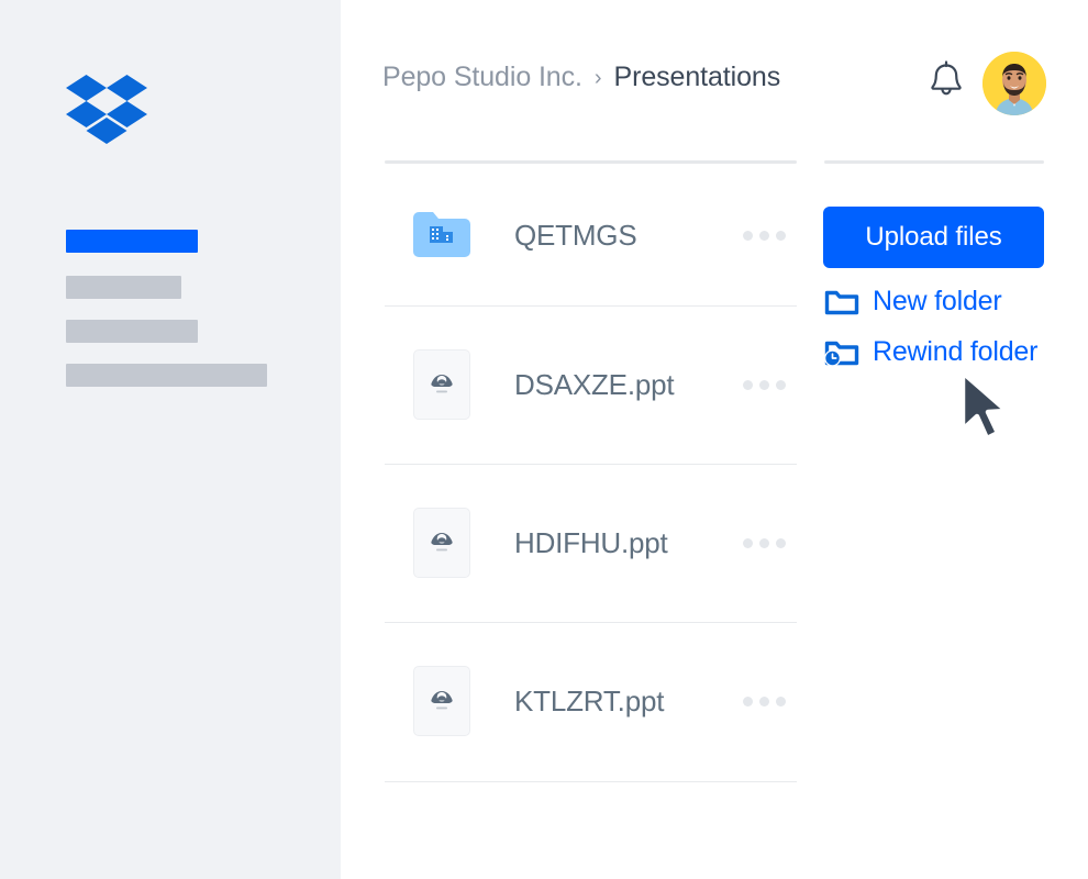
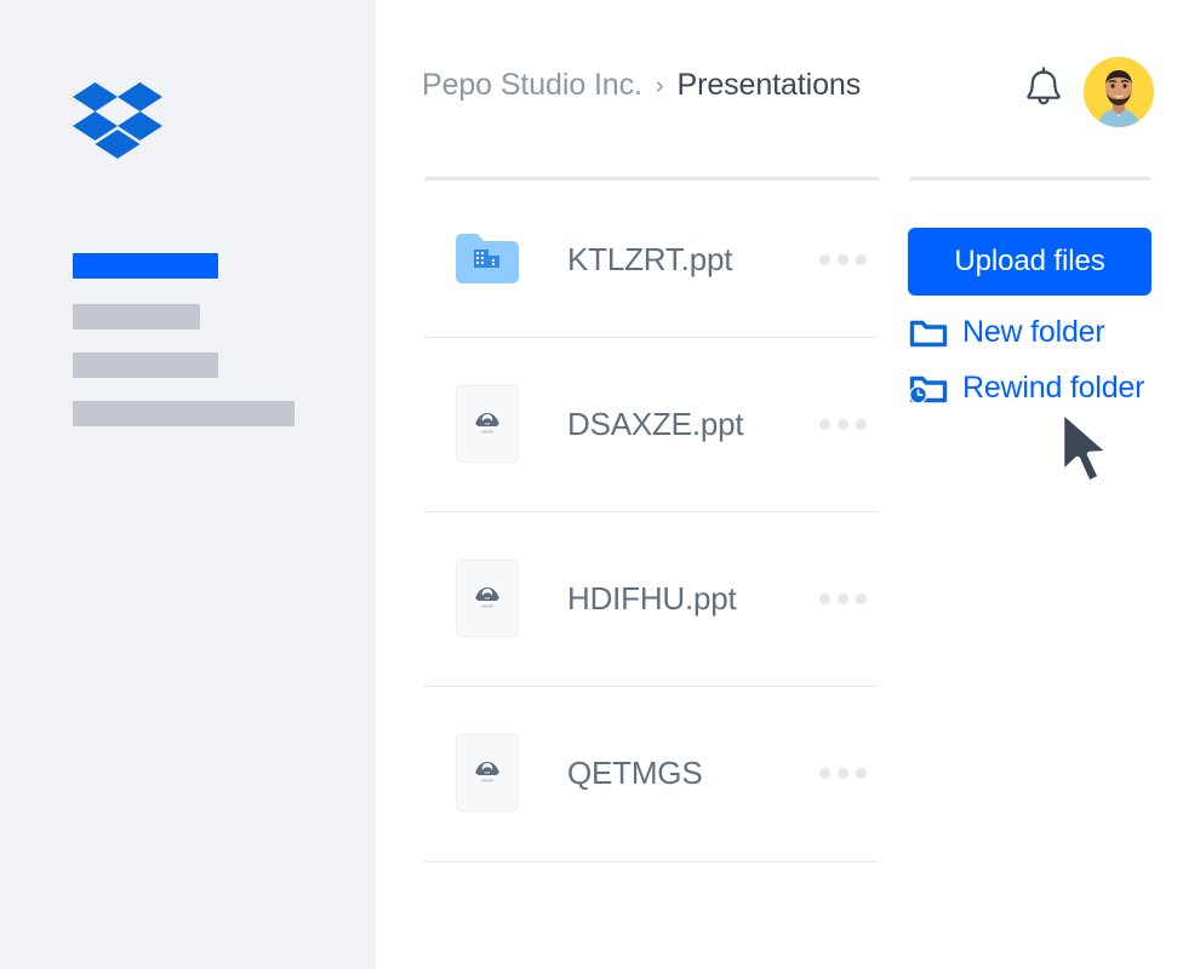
  Pepo Studio Inc.
  ›
  Presentations
- QETMGS
+ KTLZRT.ppt
  DSAXZE.ppt
  HDIFHU.ppt
- KTLZRT.ppt
+ QETMGS
  Upload files
  New folder
  Rewind folder
